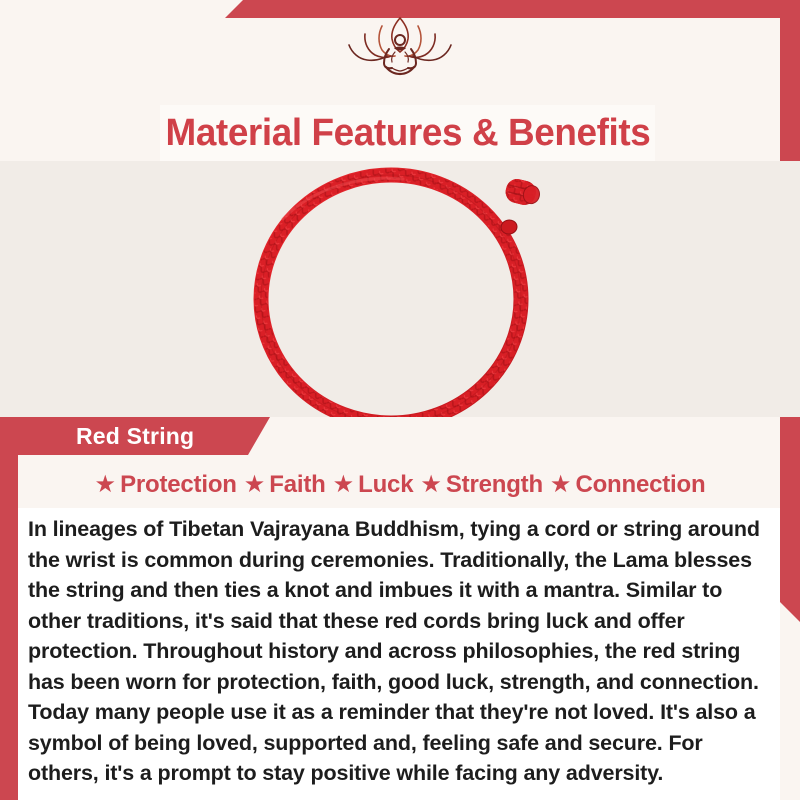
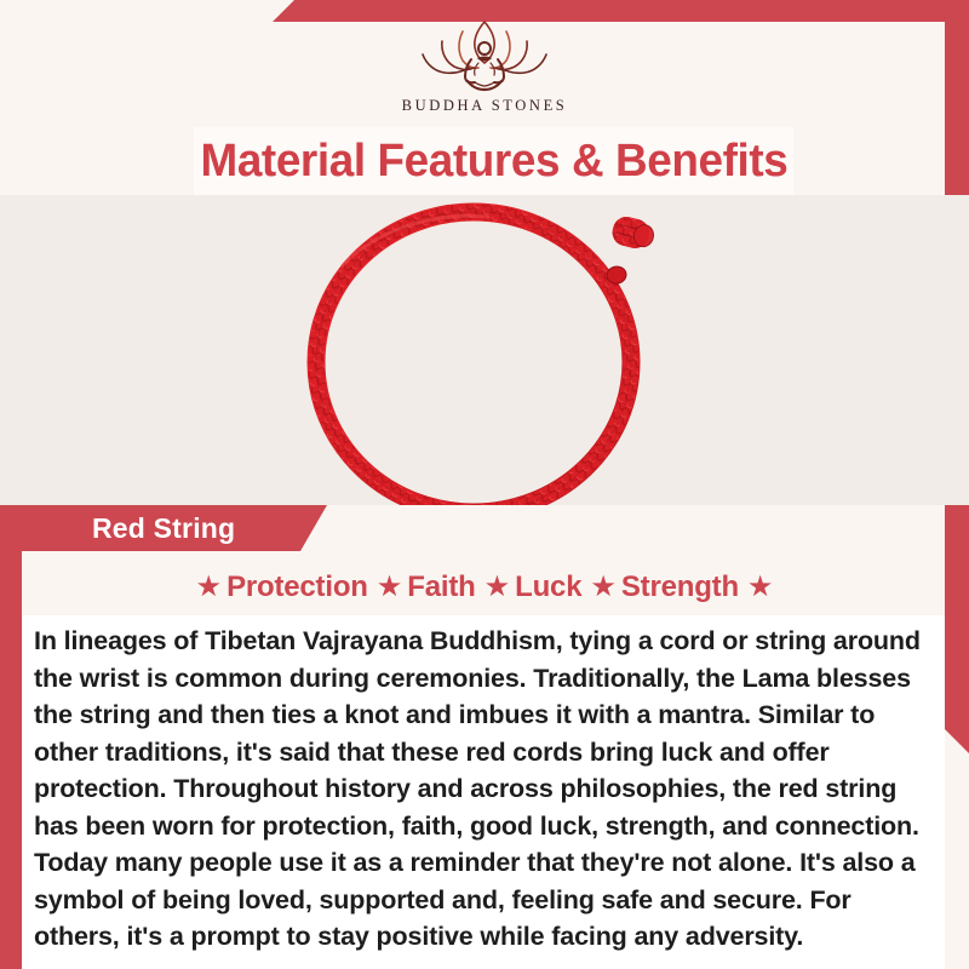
+ BUDDHA STONES
  Material Features & Benefits
  Red String
  ★
  Protection
  ★
  Faith
  ★
  Luck
  ★
  Strength
  ★
- Connection
- In lineages of Tibetan Vajrayana Buddhism, tying a cord or string around the wrist is common during ceremonies. Traditionally, the Lama blesses the string and then ties a knot and imbues it with a mantra. Similar to other traditions, it's said that these red cords bring luck and offer protection. Throughout history and across philosophies, the red string has been worn for protection, faith, good luck, strength, and connection. Today many people use it as a reminder that they're not loved. It's also a symbol of being loved, supported and, feeling safe and secure. For others, it's a prompt to stay positive while facing any adversity.
+ In lineages of Tibetan Vajrayana Buddhism, tying a cord or string around the wrist is common during ceremonies. Traditionally, the Lama blesses the string and then ties a knot and imbues it with a mantra. Similar to other traditions, it's said that these red cords bring luck and offer protection. Throughout history and across philosophies, the red string has been worn for protection, faith, good luck, strength, and connection. Today many people use it as a reminder that they're not alone. It's also a symbol of being loved, supported and, feeling safe and secure. For others, it's a prompt to stay positive while facing any adversity.
